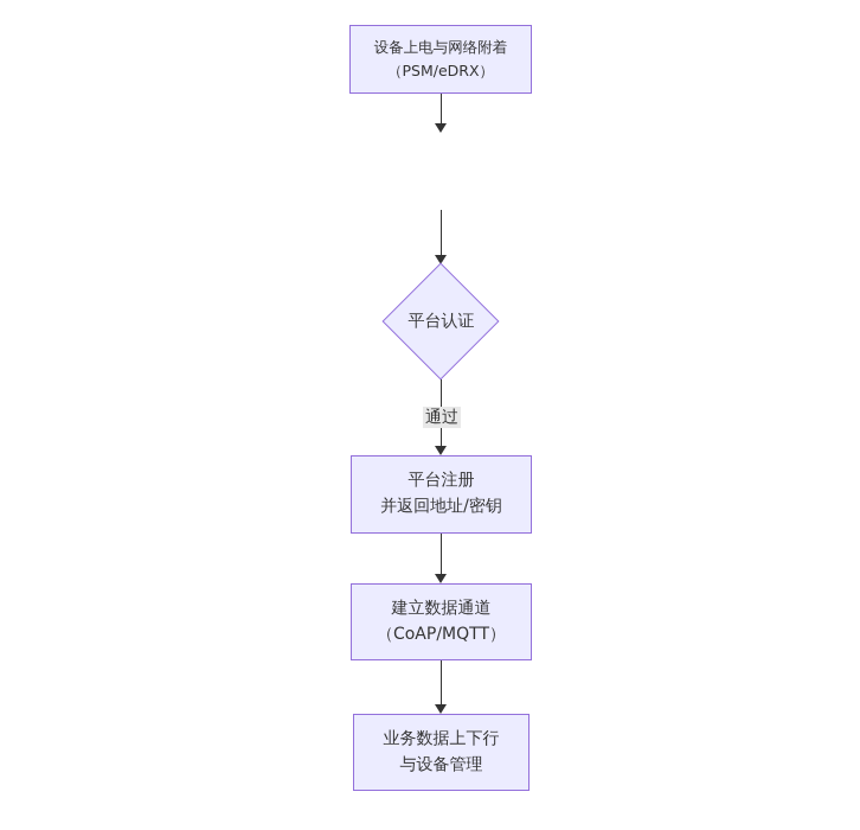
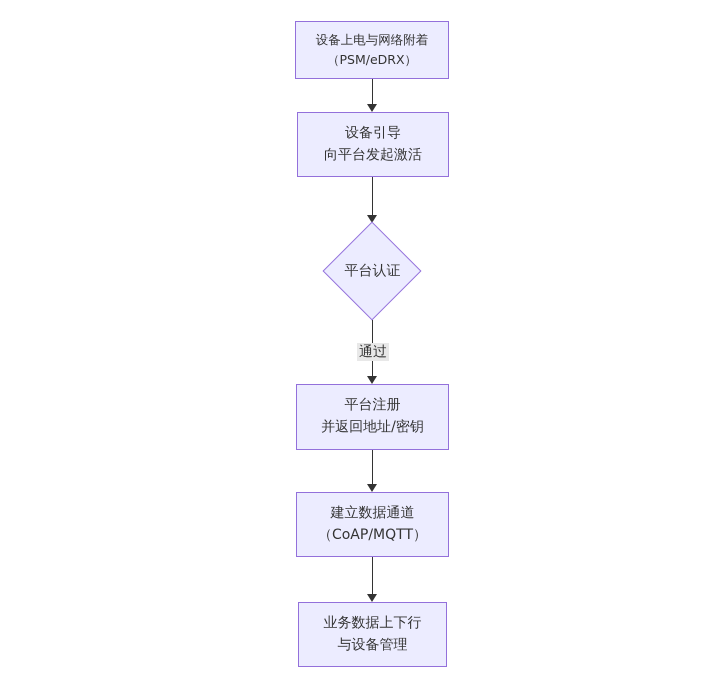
  设备上电与网络附着
  （PSM/eDRX）
+ 设备引导
+ 向平台发起激活
  平台认证
  通过
  平台注册
  并返回地址/密钥
  建立数据通道
  （CoAP/MQTT）
  业务数据上下行
  与设备管理
